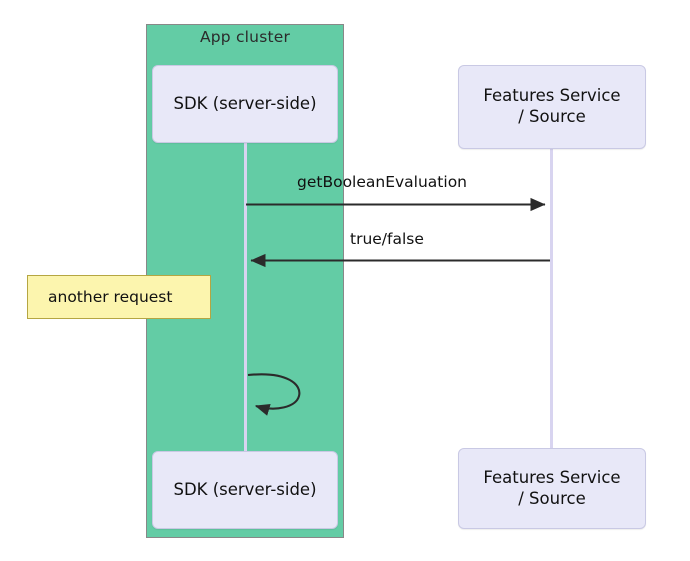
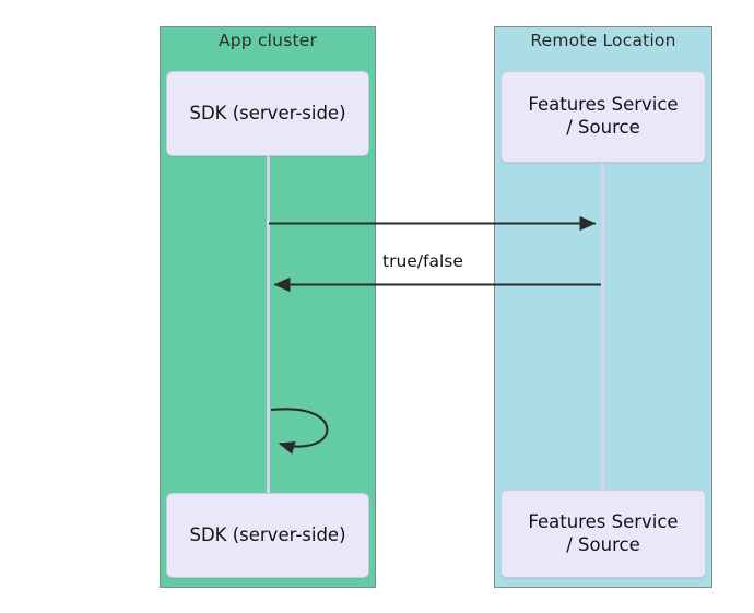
  App cluster
+ Remote Location
  SDK (server-side)
  Features Service
  / Source
  SDK (server-side)
  Features Service
  / Source
- another request
- getBooleanEvaluation
  true/false
